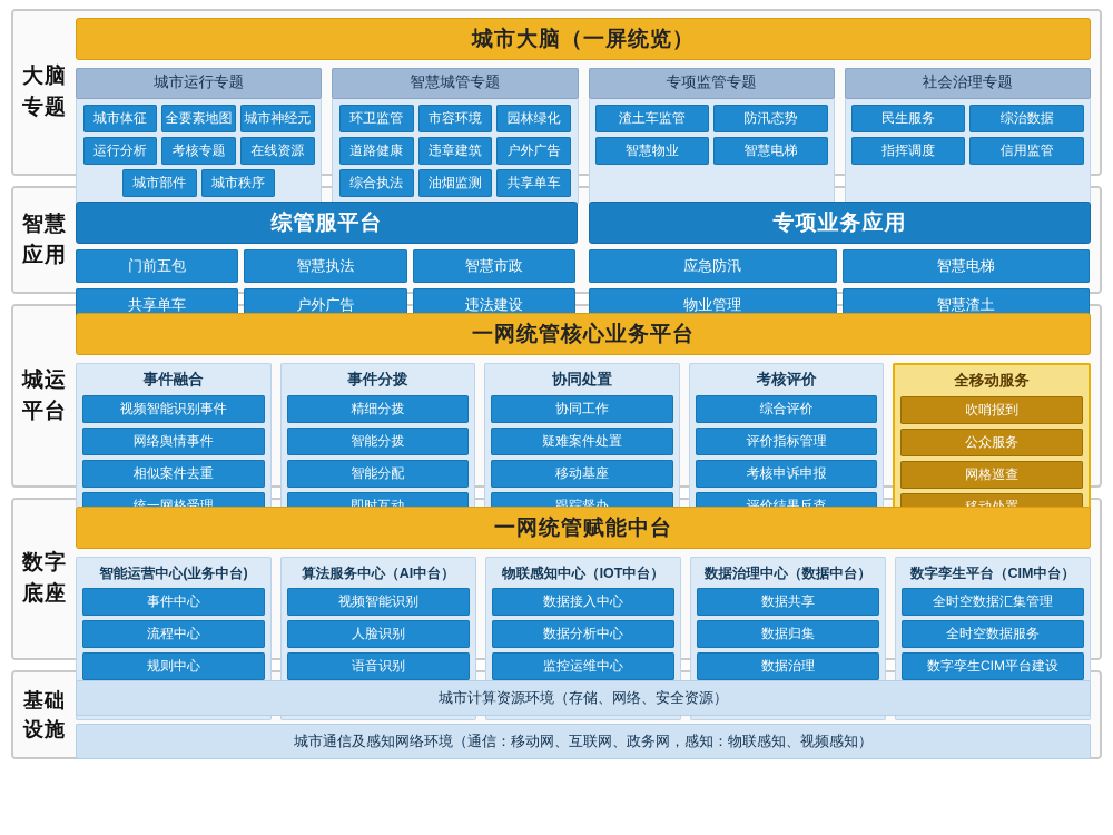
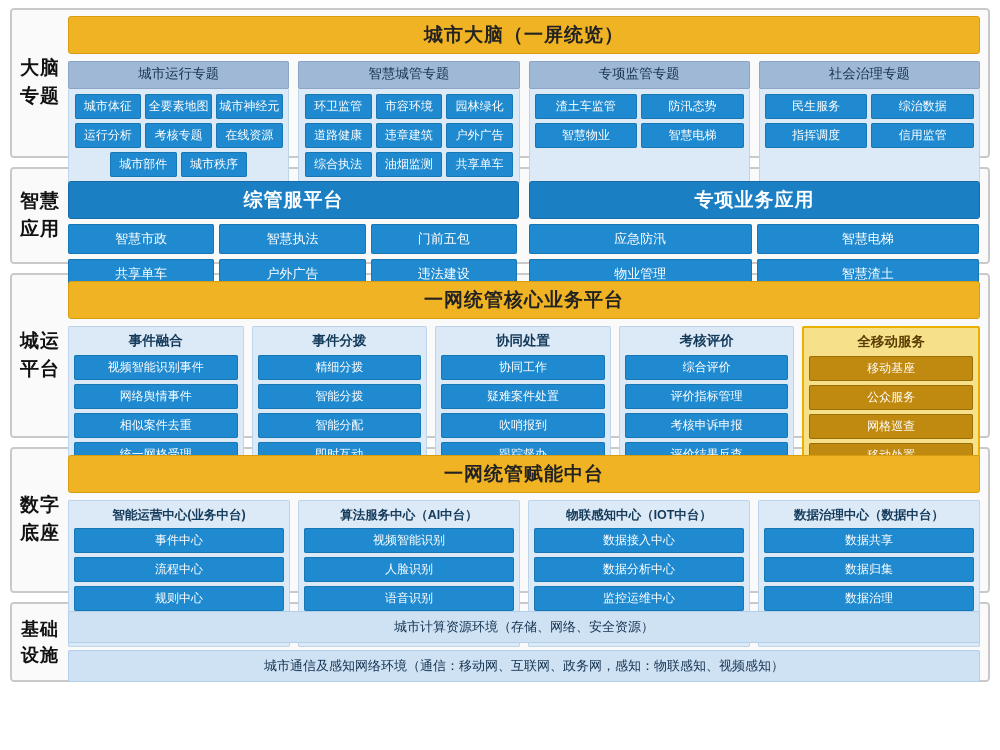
  大脑
  专题
  城市大脑（一屏统览）
  城市运行专题
  城市体征
  全要素地图
  城市神经元
  运行分析
  考核专题
  在线资源
  城市部件
  城市秩序
  智慧城管专题
  环卫监管
  市容环境
  园林绿化
  道路健康
  违章建筑
  户外广告
  综合执法
  油烟监测
  共享单车
  专项监管专题
  渣土车监管
  防汛态势
  智慧物业
  智慧电梯
  社会治理专题
  民生服务
  综治数据
  指挥调度
  信用监管
  智慧
  应用
  综管服平台
- 门前五包
+ 智慧市政
  智慧执法
- 智慧市政
+ 门前五包
  共享单车
  户外广告
  违法建设
  专项业务应用
  应急防汛
  智慧电梯
  物业管理
  智慧渣土
  城运
  平台
  一网统管核心业务平台
  事件融合
  视频智能识别事件
  网络舆情事件
  相似案件去重
  统一网格受理
  事件分拨
  精细分拨
  智能分拨
  智能分配
  即时互动
  协同处置
  协同工作
  疑难案件处置
- 移动基座
+ 吹哨报到
  跟踪督办
  考核评价
  综合评价
  评价指标管理
  考核申诉申报
  评价结果反查
  全移动服务
- 吹哨报到
+ 移动基座
  公众服务
  网格巡查
  数字
  底座
  一网统管赋能中台
  智能运营中心(业务中台)
  事件中心
  流程中心
  规则中心
  算法服务中心（AI中台）
  视频智能识别
  人脸识别
  语音识别
  物联感知中心（IOT中台）
  数据接入中心
  数据分析中心
  监控运维中心
  数据治理中心（数据中台）
  数据共享
  数据归集
  数据治理
- 数字孪生平台（CIM中台）
- 全时空数据汇集管理
- 全时空数据服务
- 数字孪生CIM平台建设
  基础
  设施
  城市计算资源环境（存储、网络、安全资源）
  城市通信及感知网络环境（通信：移动网、互联网、政务网，感知：物联感知、视频感知）
